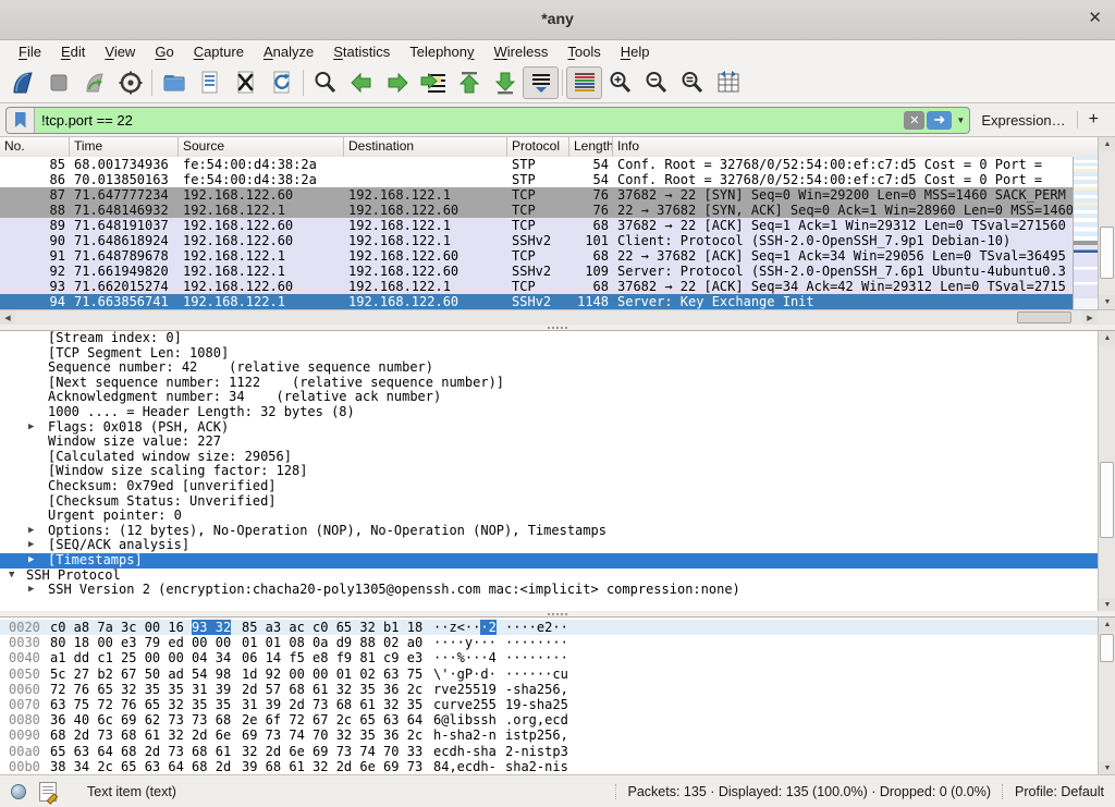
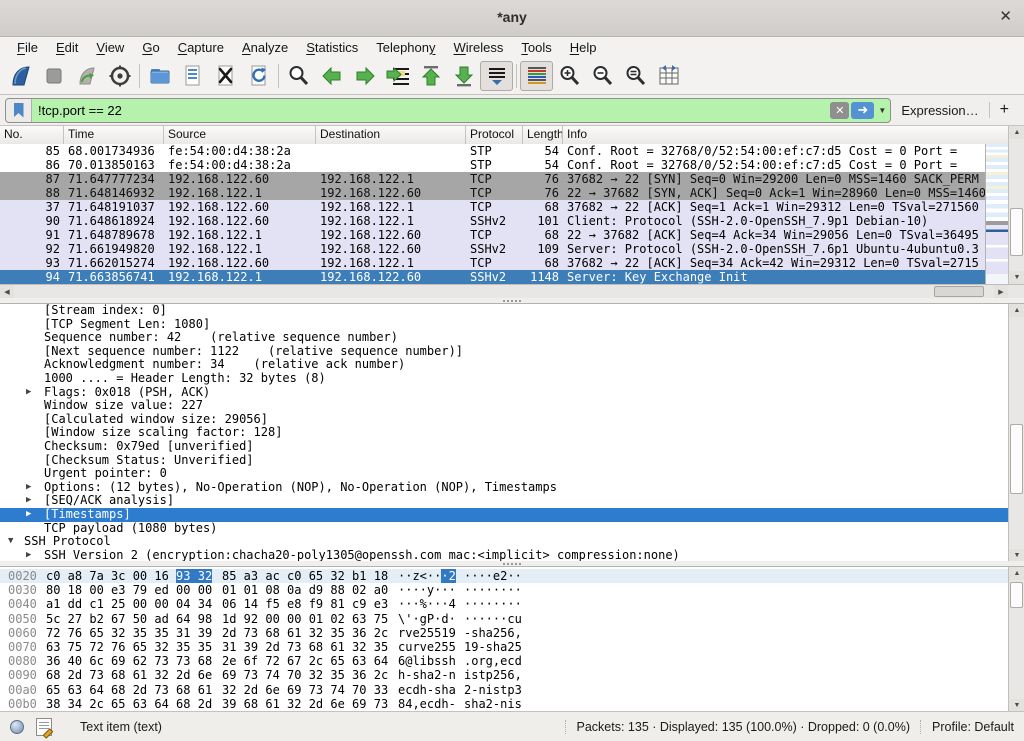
  *any
  ✕
  File
  Edit
  View
  Go
  Capture
  Analyze
  Statistics
  Telephony
  Wireless
  Tools
  Help
  !tcp.port == 22
  ✕
  ➜
  ▼
  Expression…
  +
  No.
  Time
  Source
  Destination
  Protocol
  Length
  Info
  85
  68.001734936
  fe:54:00:d4:38:2a
  STP
  54
  Conf. Root = 32768/0/52:54:00:ef:c7:d5 Cost = 0 Port =
  86
  70.013850163
  fe:54:00:d4:38:2a
  STP
  54
  Conf. Root = 32768/0/52:54:00:ef:c7:d5 Cost = 0 Port =
  87
  71.647777234
  192.168.122.60
  192.168.122.1
  TCP
  76
  37682 → 22 [SYN] Seq=0 Win=29200 Len=0 MSS=1460 SACK_PERM
  88
  71.648146932
  192.168.122.1
  192.168.122.60
  TCP
  76
  22 → 37682 [SYN, ACK] Seq=0 Ack=1 Win=28960 Len=0 MSS=1460
- 89
+ 37
  71.648191037
  192.168.122.60
  192.168.122.1
  TCP
  68
  37682 → 22 [ACK] Seq=1 Ack=1 Win=29312 Len=0 TSval=271560
  90
  71.648618924
  192.168.122.60
  192.168.122.1
  SSHv2
  101
  Client: Protocol (SSH-2.0-OpenSSH_7.9p1 Debian-10)
  91
  71.648789678
  192.168.122.1
  192.168.122.60
  TCP
  68
- 22 → 37682 [ACK] Seq=1 Ack=34 Win=29056 Len=0 TSval=36495
+ 22 → 37682 [ACK] Seq=4 Ack=34 Win=29056 Len=0 TSval=36495
  92
  71.661949820
  192.168.122.1
  192.168.122.60
  SSHv2
  109
  Server: Protocol (SSH-2.0-OpenSSH_7.6p1 Ubuntu-4ubuntu0.3
  93
  71.662015274
  192.168.122.60
  192.168.122.1
  TCP
  68
  37682 → 22 [ACK] Seq=34 Ack=42 Win=29312 Len=0 TSval=2715
  94
  71.663856741
  192.168.122.1
  192.168.122.60
  SSHv2
  1148
  Server: Key Exchange Init
  [Stream index: 0]
  [TCP Segment Len: 1080]
  Sequence number: 42 (relative sequence number)
  [Next sequence number: 1122 (relative sequence number)]
  Acknowledgment number: 34 (relative ack number)
  1000 .... = Header Length: 32 bytes (8)
  ▶
  Flags: 0x018 (PSH, ACK)
  Window size value: 227
  [Calculated window size: 29056]
  [Window size scaling factor: 128]
  Checksum: 0x79ed [unverified]
  [Checksum Status: Unverified]
  Urgent pointer: 0
  ▶
  Options: (12 bytes), No-Operation (NOP), No-Operation (NOP), Timestamps
  ▶
  [SEQ/ACK analysis]
  ▶
  [Timestamps]
+ TCP payload (1080 bytes)
  ▼
  SSH Protocol
  ▶
  SSH Version 2 (encryption:chacha20-poly1305@openssh.com mac:<implicit> compression:none)
  0020
  c0 a8 7a 3c 00 16 93 32
  85 a3 ac c0 65 32 b1 18
  ··z<···2
  ····e2··
  0030
  80 18 00 e3 79 ed 00 00
  01 01 08 0a d9 88 02 a0
  ····y···
  ········
  0040
  a1 dd c1 25 00 00 04 34
  06 14 f5 e8 f9 81 c9 e3
  ···%···4
  ········
  0050
- 5c 27 b2 67 50 ad 54 98
+ 5c 27 b2 67 50 ad 64 98
  1d 92 00 00 01 02 63 75
  \'·gP·d·
  ······cu
  0060
  72 76 65 32 35 35 31 39
- 2d 57 68 61 32 35 36 2c
+ 2d 73 68 61 32 35 36 2c
  rve25519
  -sha256,
  0070
  63 75 72 76 65 32 35 35
  31 39 2d 73 68 61 32 35
  curve255
  19-sha25
  0080
  36 40 6c 69 62 73 73 68
  2e 6f 72 67 2c 65 63 64
  6@libssh
  .org,ecd
  0090
  68 2d 73 68 61 32 2d 6e
  69 73 74 70 32 35 36 2c
  h-sha2-n
  istp256,
  00a0
  65 63 64 68 2d 73 68 61
  32 2d 6e 69 73 74 70 33
  ecdh-sha
  2-nistp3
  00b0
  38 34 2c 65 63 64 68 2d
  39 68 61 32 2d 6e 69 73
  84,ecdh-
  sha2-nis
  Text item (text)
  Packets: 135 · Displayed: 135 (100.0%) · Dropped: 0 (0.0%)
  Profile: Default
